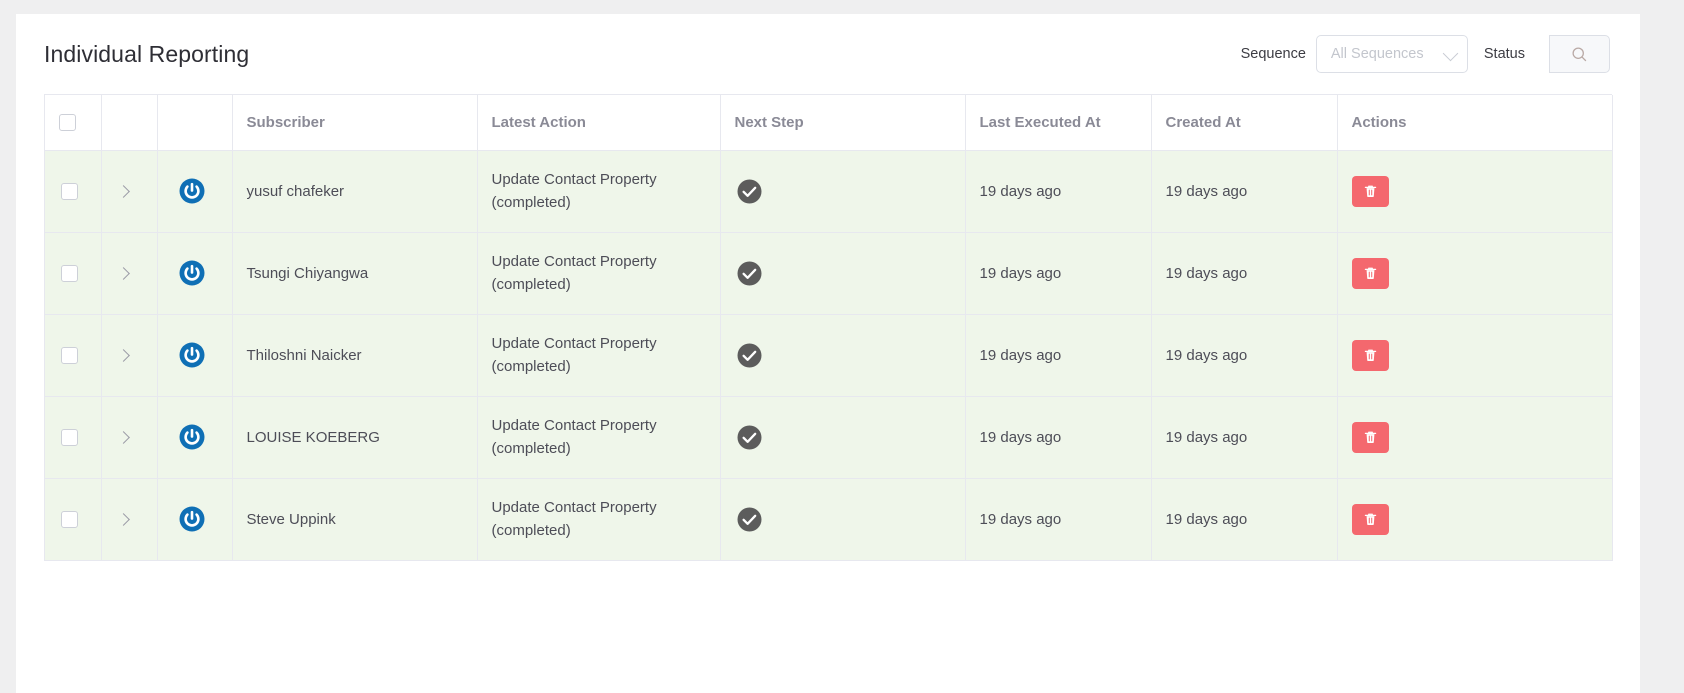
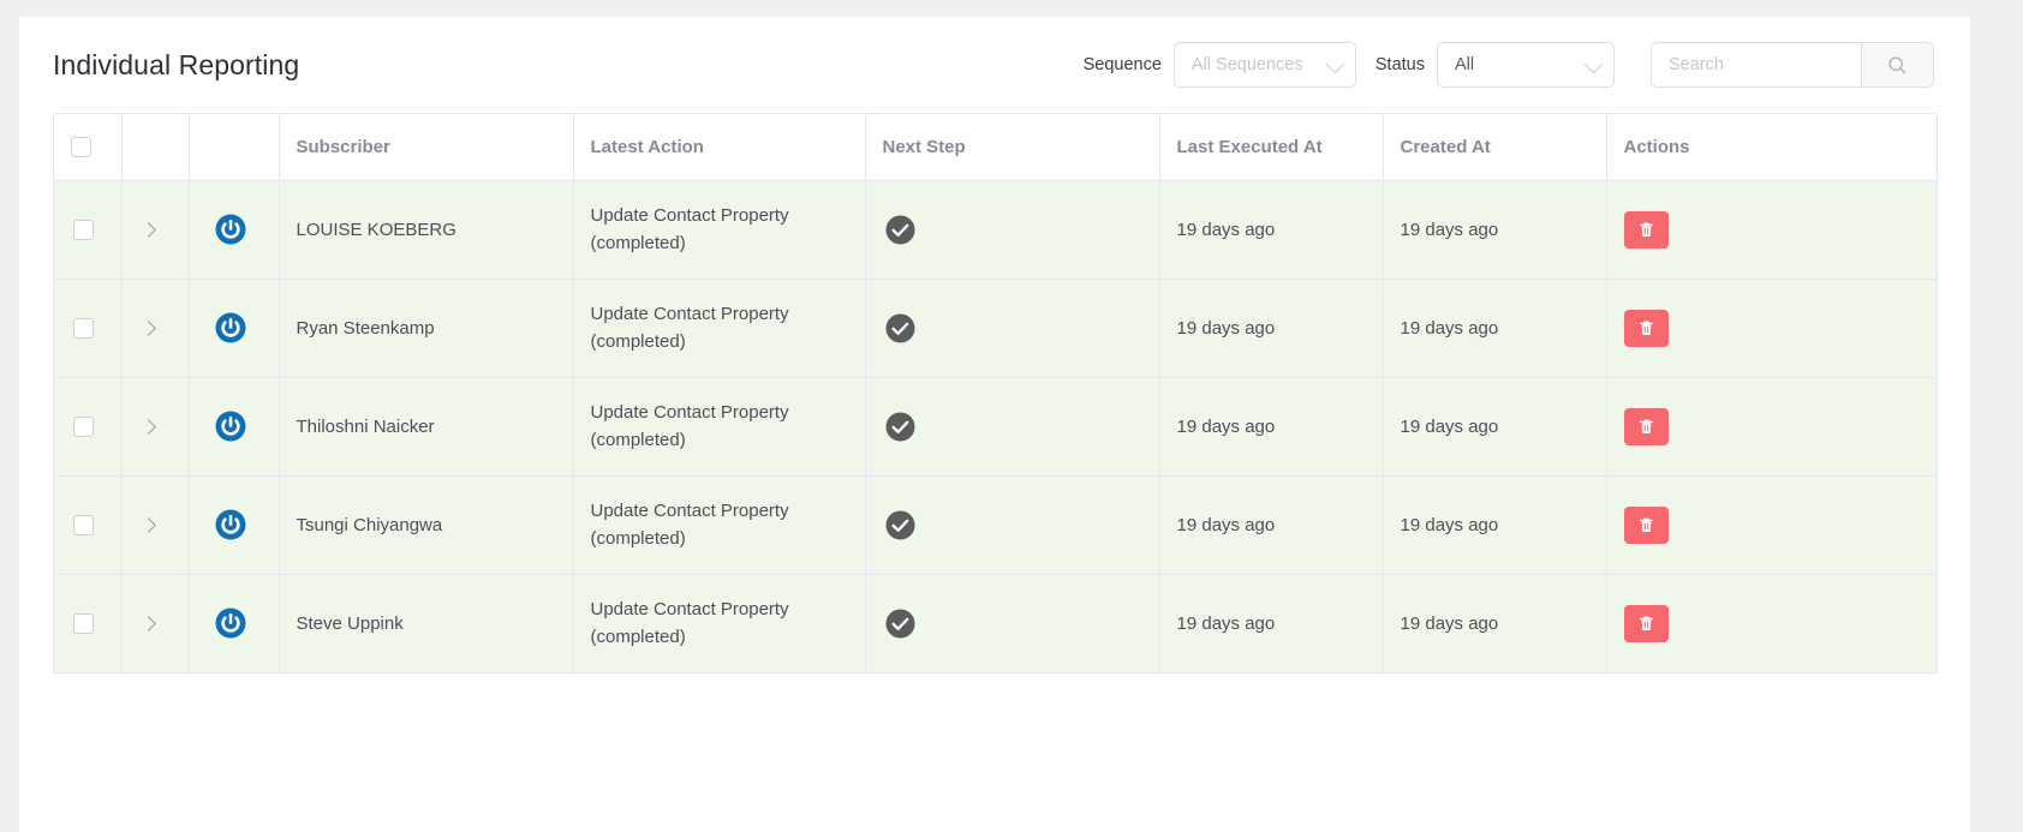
  Individual Reporting
  Sequence
  All Sequences
  Status
+ All
+ Search
  			Subscriber	Latest Action	Next Step	Last Executed At	Created At	Actions
- 			yusuf chafeker	Update Contact Property (completed)		19 days ago	19 days ago
- 			Tsungi Chiyangwa	Update Contact Property (completed)		19 days ago	19 days ago
+ 			LOUISE KOEBERG	Update Contact Property (completed)		19 days ago	19 days ago
+ 			Ryan Steenkamp	Update Contact Property (completed)		19 days ago	19 days ago
  			Thiloshni Naicker	Update Contact Property (completed)		19 days ago	19 days ago
- 			LOUISE KOEBERG	Update Contact Property (completed)		19 days ago	19 days ago
+ 			Tsungi Chiyangwa	Update Contact Property (completed)		19 days ago	19 days ago
  			Steve Uppink	Update Contact Property (completed)		19 days ago	19 days ago
